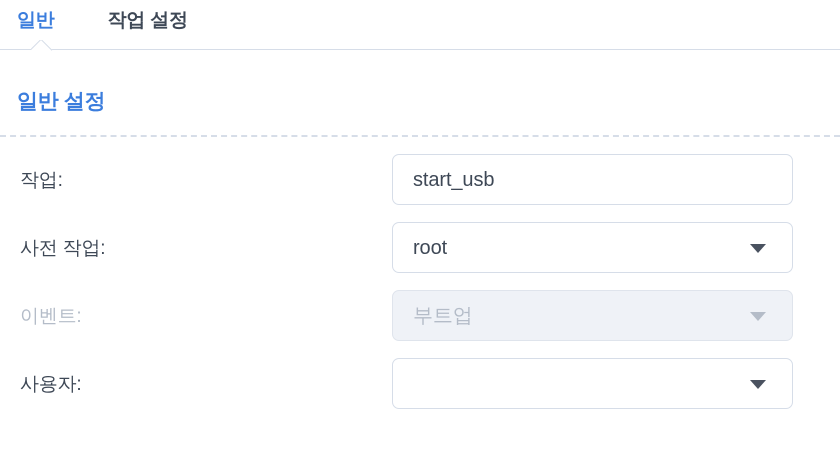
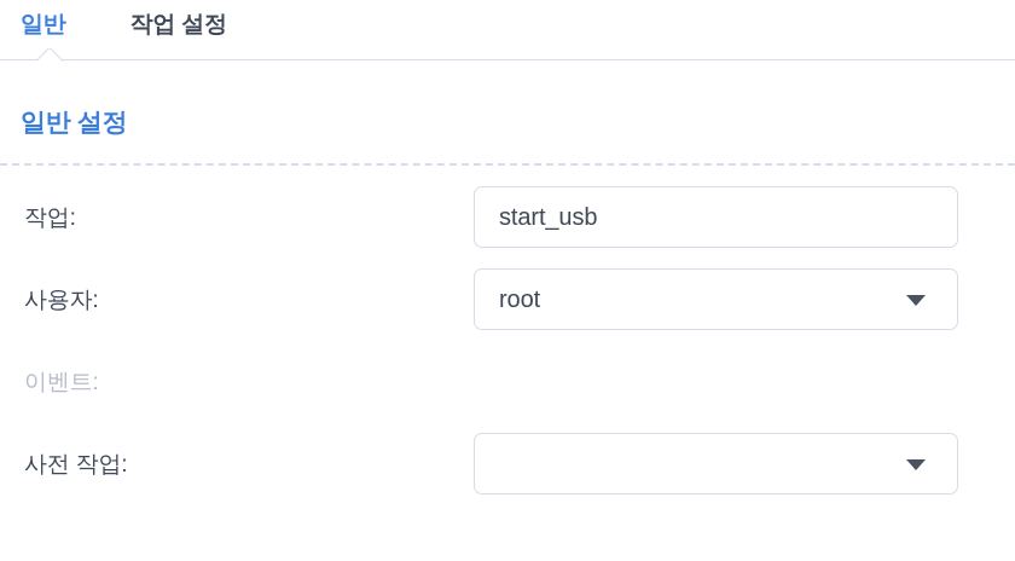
  일반
  작업 설정
  일반 설정
  작업:
  start_usb
- 사전 작업:
+ 사용자:
  root
  이벤트:
- 부트업
- 사용자:
+ 사전 작업:
